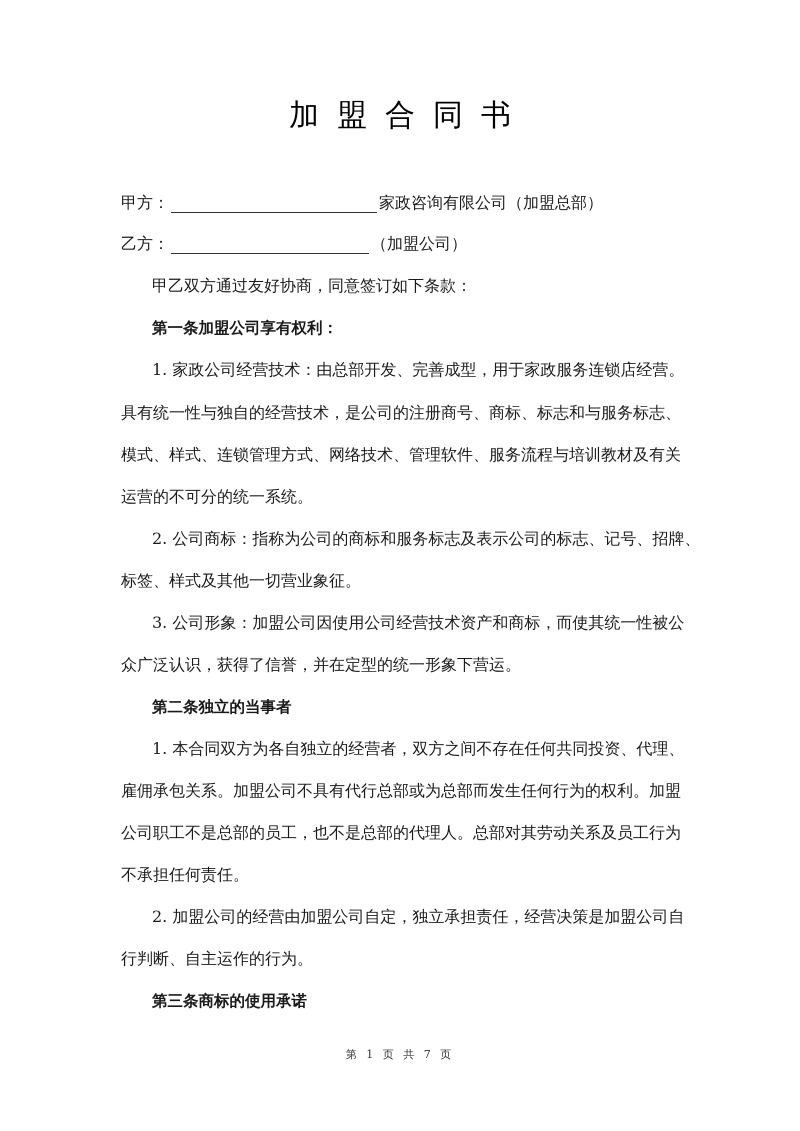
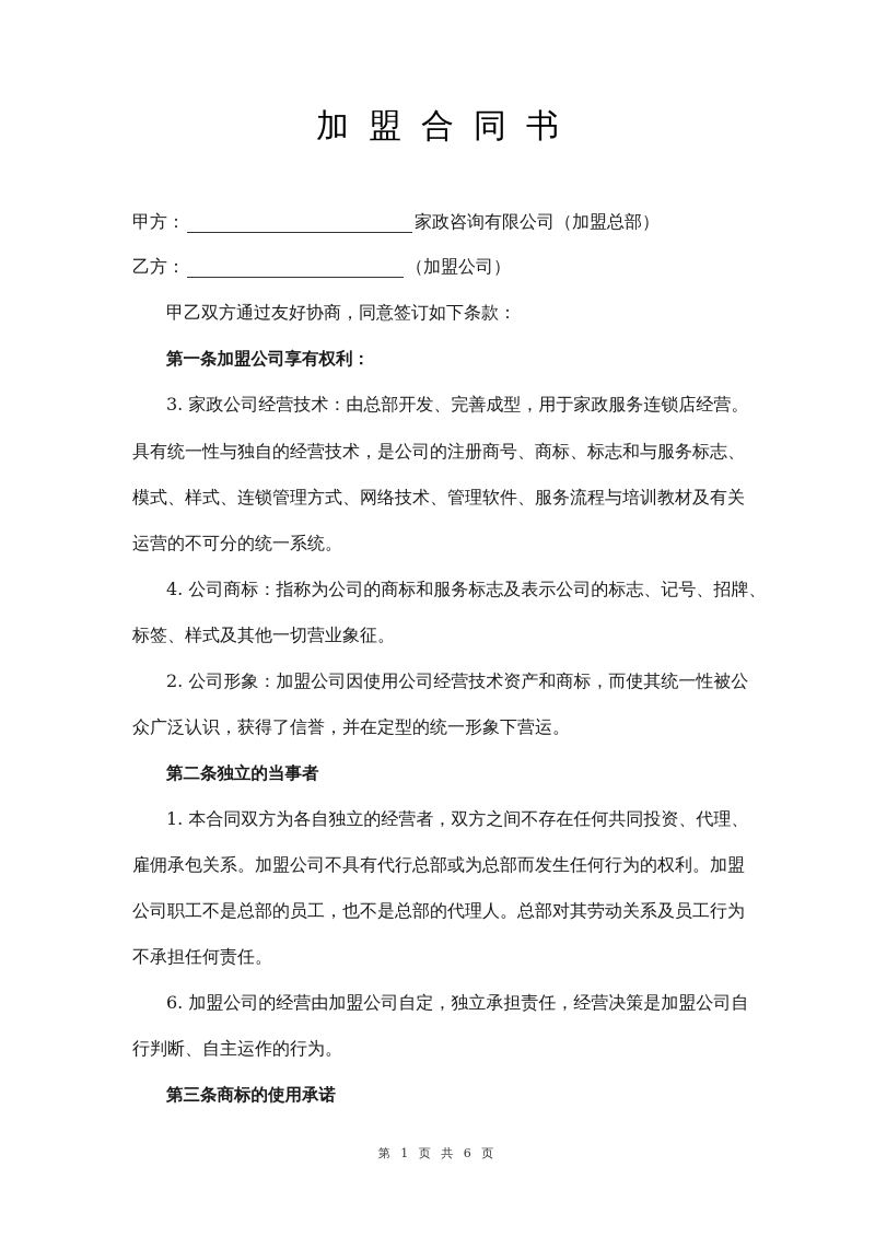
  加盟合同书
  甲方： 家政咨询有限公司（加盟总部）
  乙方： （加盟公司）
  甲乙双方通过友好协商，同意签订如下条款：
  第一条加盟公司享有权利：
- 1. 家政公司经营技术：由总部开发、完善成型，用于家政服务连锁店经营。
+ 3. 家政公司经营技术：由总部开发、完善成型，用于家政服务连锁店经营。
  具有统一性与独自的经营技术，是公司的注册商号、商标、标志和与服务标志、
  模式、样式、连锁管理方式、网络技术、管理软件、服务流程与培训教材及有关
  运营的不可分的统一系统。
- 2. 公司商标：指称为公司的商标和服务标志及表示公司的标志、记号、招牌、
+ 4. 公司商标：指称为公司的商标和服务标志及表示公司的标志、记号、招牌、
  标签、样式及其他一切营业象征。
- 3. 公司形象：加盟公司因使用公司经营技术资产和商标，而使其统一性被公
+ 2. 公司形象：加盟公司因使用公司经营技术资产和商标，而使其统一性被公
  众广泛认识，获得了信誉，并在定型的统一形象下营运。
  第二条独立的当事者
  1. 本合同双方为各自独立的经营者，双方之间不存在任何共同投资、代理、
  雇佣承包关系。加盟公司不具有代行总部或为总部而发生任何行为的权利。加盟
  公司职工不是总部的员工，也不是总部的代理人。总部对其劳动关系及员工行为
  不承担任何责任。
- 2. 加盟公司的经营由加盟公司自定，独立承担责任，经营决策是加盟公司自
+ 6. 加盟公司的经营由加盟公司自定，独立承担责任，经营决策是加盟公司自
  行判断、自主运作的行为。
  第三条商标的使用承诺
- 第 1 页 共 7 页
+ 第 1 页 共 6 页
